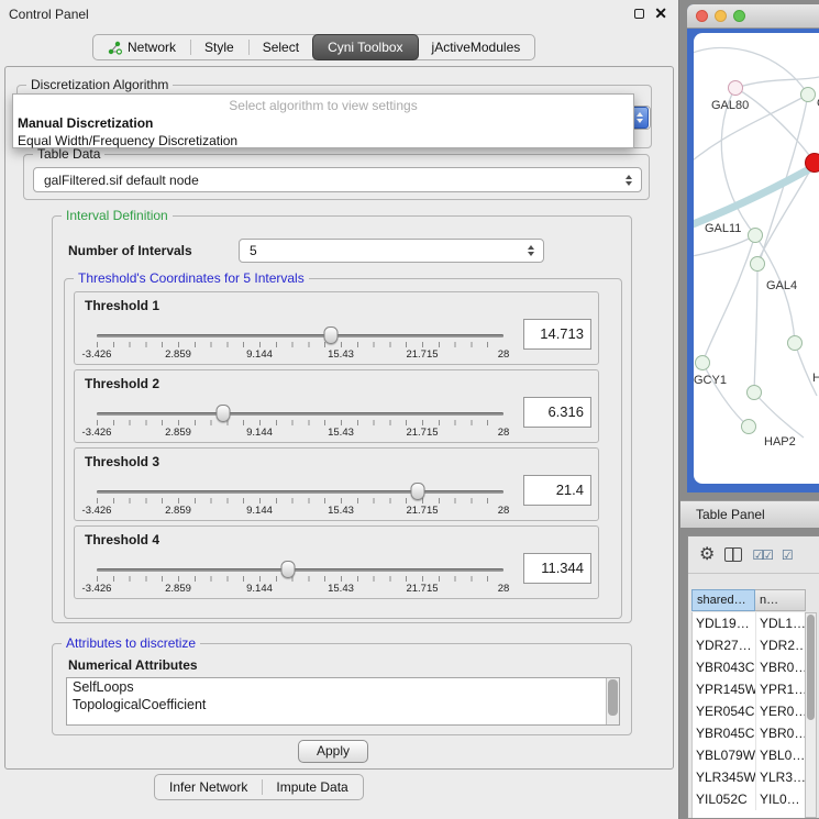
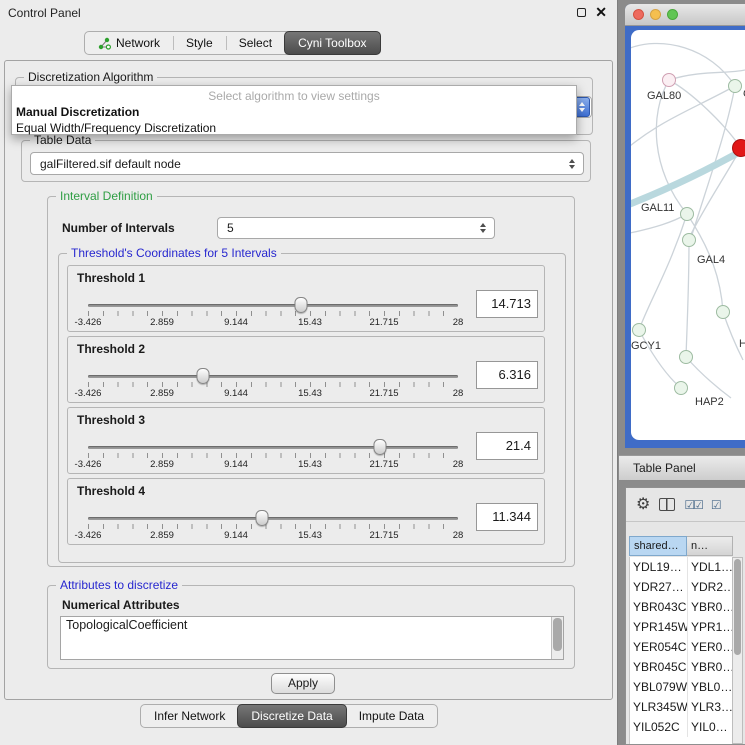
  Control Panel
  ✕
  Network
  Style
  Select
  Cyni Toolbox
- jActiveModules
  Discretization Algorithm
  Select algorithm to view settings
  Manual Discretization
  Equal Width/Frequency Discretization
  Table Data
  galFiltered.sif default node
  Interval Definition
  Number of Intervals
  5
  Threshold's Coordinates for 5 Intervals
  Threshold 1
  -3.426
  2.859
  9.144
  15.43
  21.715
  28
  14.713
  Threshold 2
  -3.426
  2.859
  9.144
  15.43
  21.715
  28
  6.316
  Threshold 3
  -3.426
  2.859
  9.144
  15.43
  21.715
  28
  21.4
  Threshold 4
  -3.426
  2.859
  9.144
  15.43
  21.715
  28
  11.344
  Attributes to discretize
  Numerical Attributes
- SelfLoops
  TopologicalCoefficient
  Apply
  Infer Network
+ Discretize Data
  Impute Data
  GAL80
  GAL11
  GAL4
  GCY1
  HAP2
  H
  Table Panel
  ⚙
  ☑☑
  ☑
  shared…
  n…
  YDL19…
  YDL1…
  YDR27…
  YDR2…
  YBR043C
  YBR0…
  YPR145W
  YPR1…
  YER054C
  YER0…
  YBR045C
  YBR0…
  YBL079W
  YBL0…
  YLR345W
  YLR3…
  YIL052C
  YIL0…
